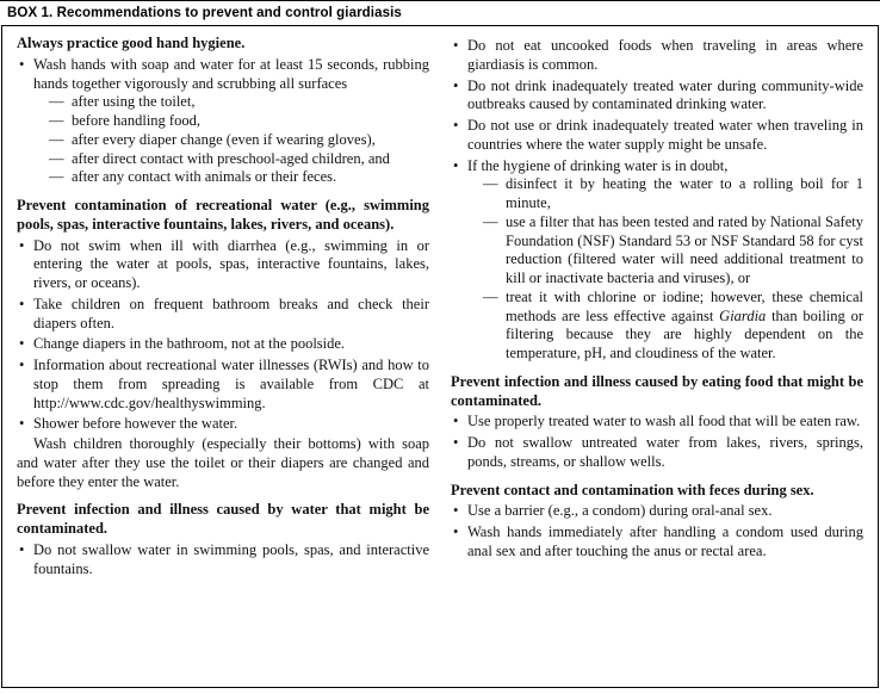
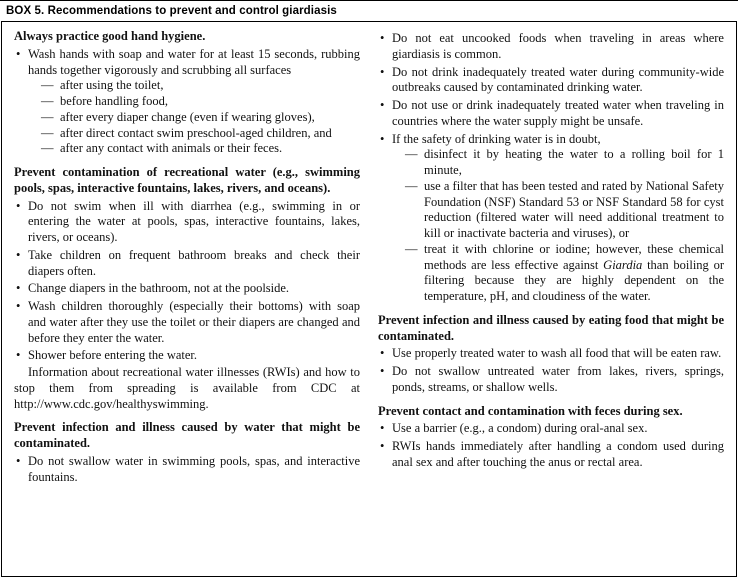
- BOX 1. Recommendations to prevent and control giardiasis
+ BOX 5. Recommendations to prevent and control giardiasis
  Always practice good hand hygiene.
  •
  Wash hands with soap and water for at least 15 seconds, rubbing hands together vigorously and scrubbing all surfaces
  —
  after using the toilet,
  —
  before handling food,
  —
  after every diaper change (even if wearing gloves),
  —
- after direct contact with preschool-aged children, and
+ after direct contact swim preschool-aged children, and
  —
  after any contact with animals or their feces.
  Prevent contamination of recreational water (e.g., swimming pools, spas, interactive fountains, lakes, rivers, and oceans).
  •
  Do not swim when ill with diarrhea (e.g., swimming in or entering the water at pools, spas, interactive fountains, lakes, rivers, or oceans).
  •
  Take children on frequent bathroom breaks and check their diapers often.
  •
  Change diapers in the bathroom, not at the poolside.
  •
- Information about recreational water illnesses (RWIs) and how to stop them from spreading is available from CDC at http://www.cdc.gov/healthyswimming.
+ Wash children thoroughly (especially their bottoms) with soap and water after they use the toilet or their diapers are changed and before they enter the water.
  •
- Shower before however the water.
+ Shower before entering the water.
- Wash children thoroughly (especially their bottoms) with soap and water after they use the toilet or their diapers are changed and before they enter the water.
+ Information about recreational water illnesses (RWIs) and how to stop them from spreading is available from CDC at http://www.cdc.gov/healthyswimming.
  Prevent infection and illness caused by water that might be contaminated.
  •
  Do not swallow water in swimming pools, spas, and interactive fountains.
  •
  Do not eat uncooked foods when traveling in areas where giardiasis is common.
  •
  Do not drink inadequately treated water during community-wide outbreaks caused by contaminated drinking water.
  •
  Do not use or drink inadequately treated water when traveling in countries where the water supply might be unsafe.
  •
- If the hygiene of drinking water is in doubt,
+ If the safety of drinking water is in doubt,
  —
  disinfect it by heating the water to a rolling boil for 1 minute,
  —
  use a filter that has been tested and rated by National Safety Foundation (NSF) Standard 53 or NSF Standard 58 for cyst reduction (filtered water will need additional treatment to kill or inactivate bacteria and viruses), or
  —
  treat it with chlorine or iodine; however, these chemical methods are less effective against Giardia than boiling or filtering because they are highly dependent on the temperature, pH, and cloudiness of the water.
  Prevent infection and illness caused by eating food that might be contaminated.
  •
  Use properly treated water to wash all food that will be eaten raw.
  •
  Do not swallow untreated water from lakes, rivers, springs, ponds, streams, or shallow wells.
  Prevent contact and contamination with feces during sex.
  •
  Use a barrier (e.g., a condom) during oral-anal sex.
  •
- Wash hands immediately after handling a condom used during anal sex and after touching the anus or rectal area.
+ RWIs hands immediately after handling a condom used during anal sex and after touching the anus or rectal area.
